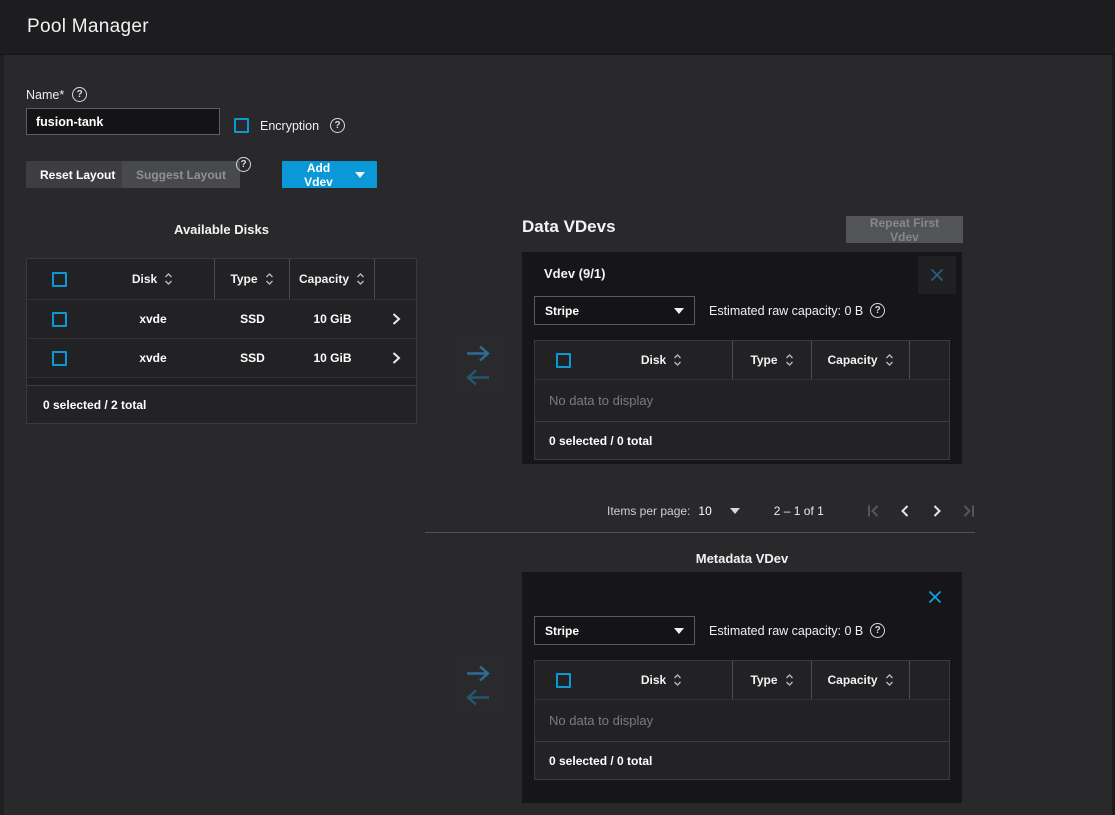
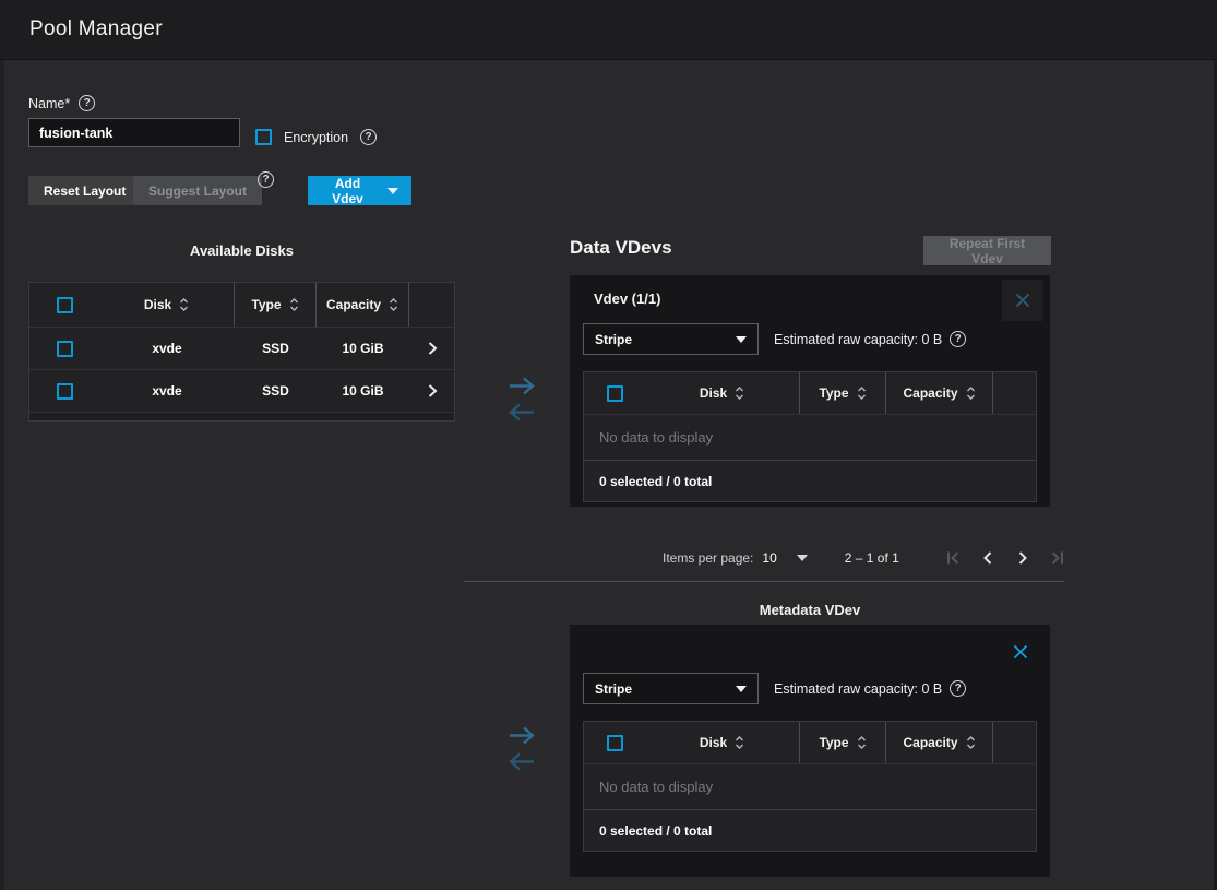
  Pool Manager
  Name*
  ?
  fusion-tank
  Encryption
  ?
  Reset Layout
  Suggest Layout
  ?
  Add Vdev
  Available Disks
  Disk
  Type
  Capacity
  xvde
  SSD
  10 GiB
  xvde
  SSD
  10 GiB
- 0 selected / 2 total
  Data VDevs
  Repeat First Vdev
- Vdev (9/1)
+ Vdev (1/1)
  Stripe
  Estimated raw capacity: 0 B
  ?
  Disk
  Type
  Capacity
  No data to display
  0 selected / 0 total
  Items per page:
  10
  2 – 1 of 1
  Metadata VDev
  Stripe
  Estimated raw capacity: 0 B
  ?
  Disk
  Type
  Capacity
  No data to display
  0 selected / 0 total
